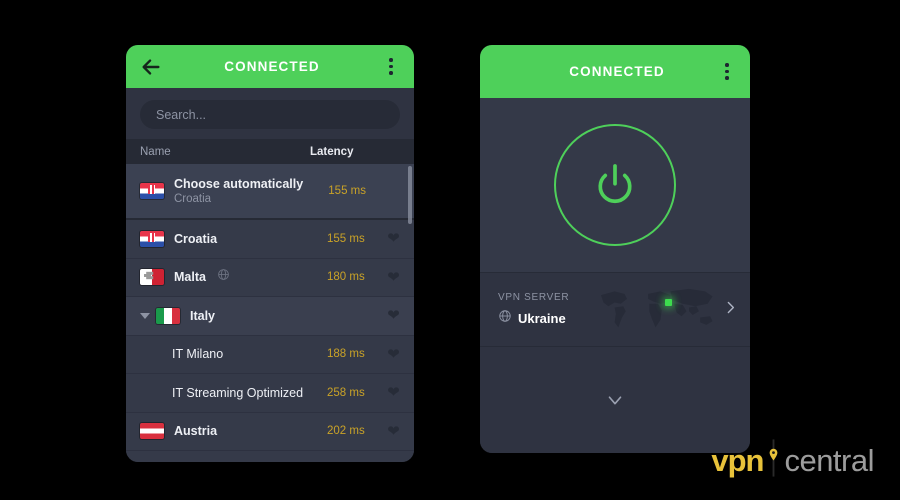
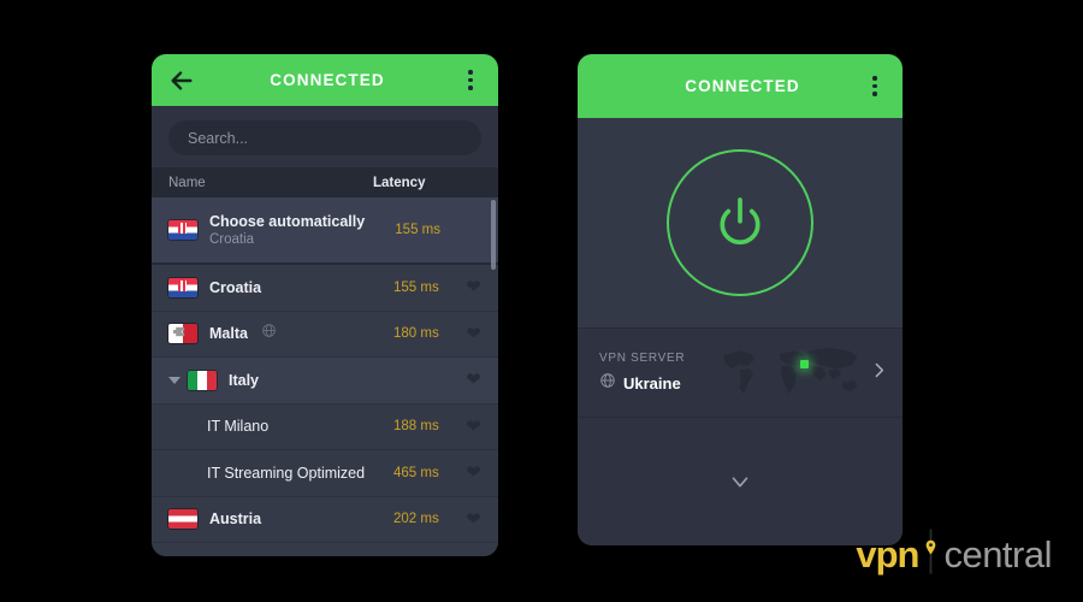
  CONNECTED
  Search...
  Name
  Latency
  Choose automatically
  Croatia
  155 ms
  Croatia
  155 ms
  Malta
  180 ms
  Italy
  IT Milano
  188 ms
  IT Streaming Optimized
- 258 ms
+ 465 ms
  Austria
  202 ms
  CONNECTED
  VPN SERVER
  Ukraine
  vpn
  central
